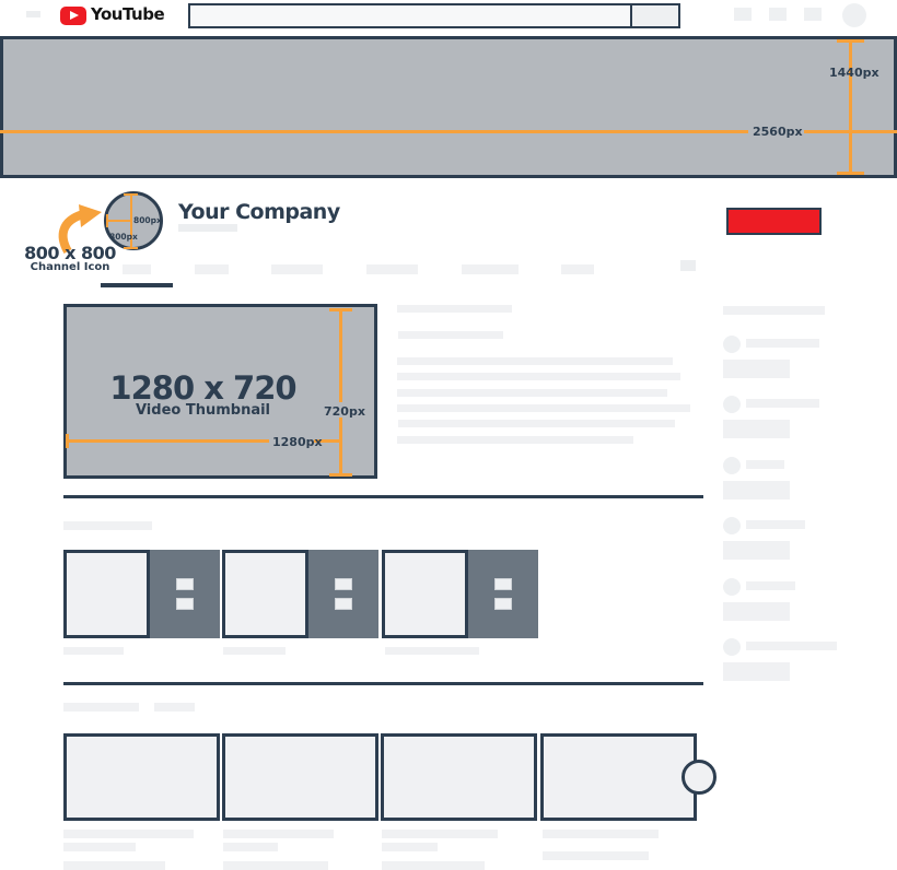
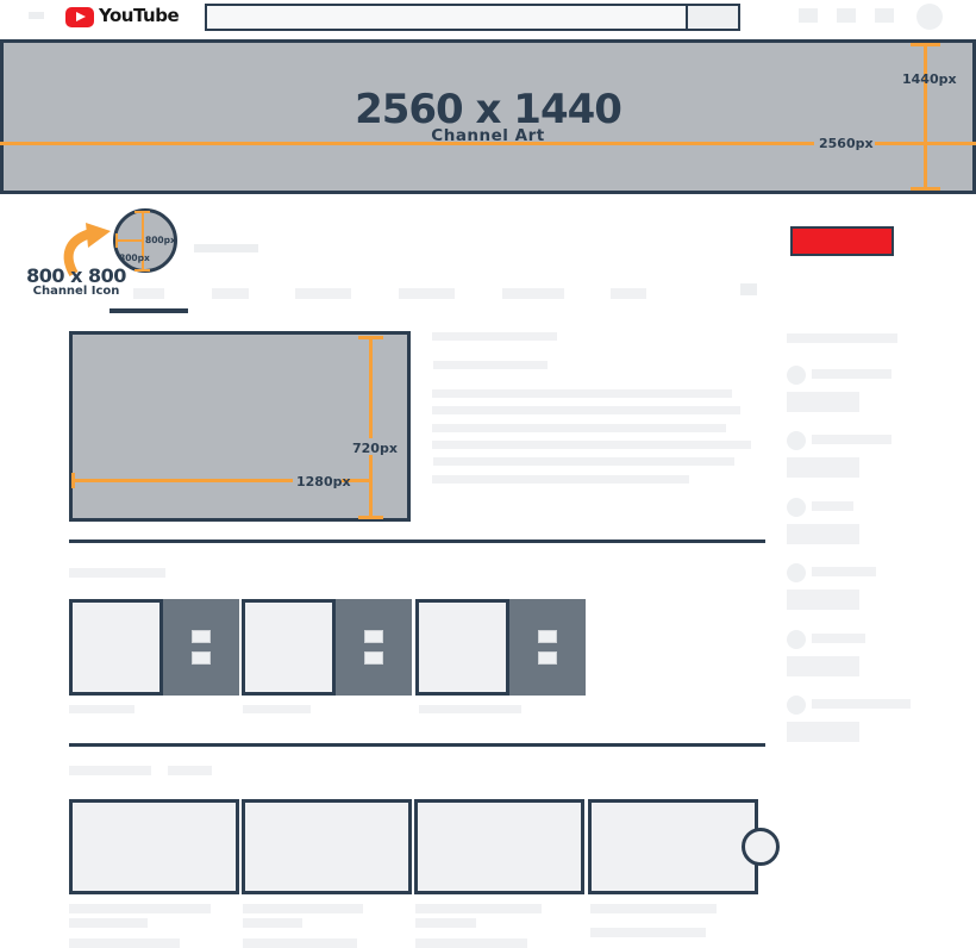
  YouTube
+ 2560 x 1440
+ Channel Art
  2560px
  1440px
  800px
  800px
  800 x 800
  Channel Icon
- Your Company
- 1280 x 720
- Video Thumbnail
  720px
  1280px
